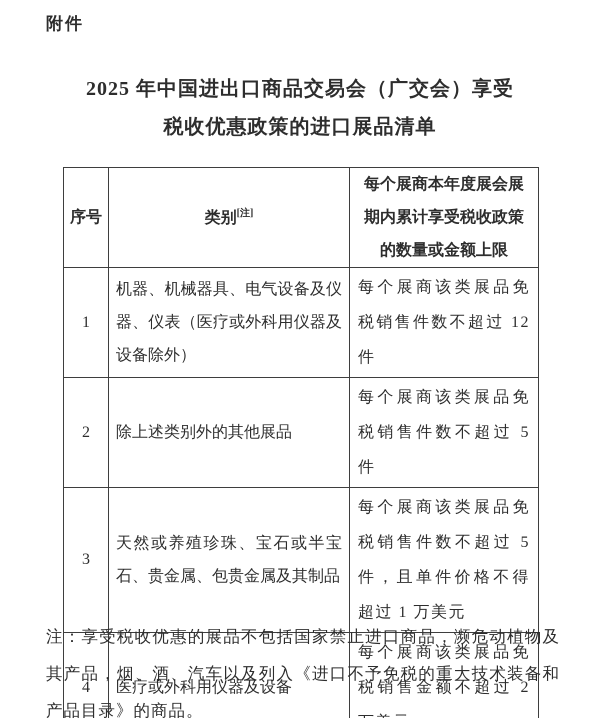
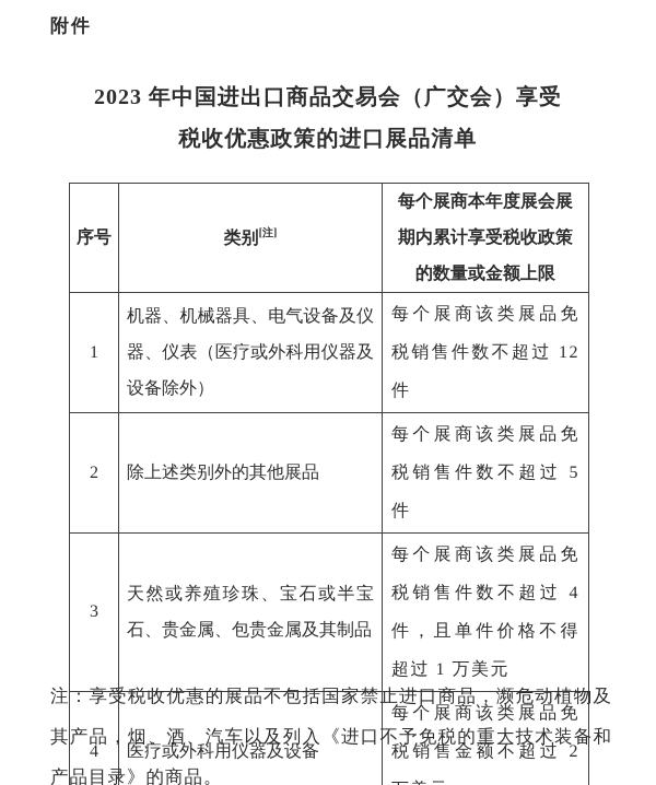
  附件
- 2025 年中国进出口商品交易会（广交会）享受
+ 2023 年中国进出口商品交易会（广交会）享受
  税收优惠政策的进口展品清单
  序号	类别[注]	每个展商本年度展会展期内累计享受税收政策的数量或金额上限
  1	机器、机械器具、电气设备及仪器、仪表（医疗或外科用仪器及设备除外）	每个展商该类展品免税销售件数不超过 12 件
  2	除上述类别外的其他展品	每个展商该类展品免税销售件数不超过 5 件
- 3	天然或养殖珍珠、宝石或半宝石、贵金属、包贵金属及其制品	每个展商该类展品免税销售件数不超过 5 件，且单件价格不得超过 1 万美元
+ 3	天然或养殖珍珠、宝石或半宝石、贵金属、包贵金属及其制品	每个展商该类展品免税销售件数不超过 4 件，且单件价格不得超过 1 万美元
  4	医疗或外科用仪器及设备	每个展商该类展品免税销售金额不超过 2
  注：享受税收优惠的展品不包括国家禁止进口商品，濒危动植物及其产品，烟、酒、汽车以及列入《进口不予免税的重大技术装备和产品目录》的商品。
